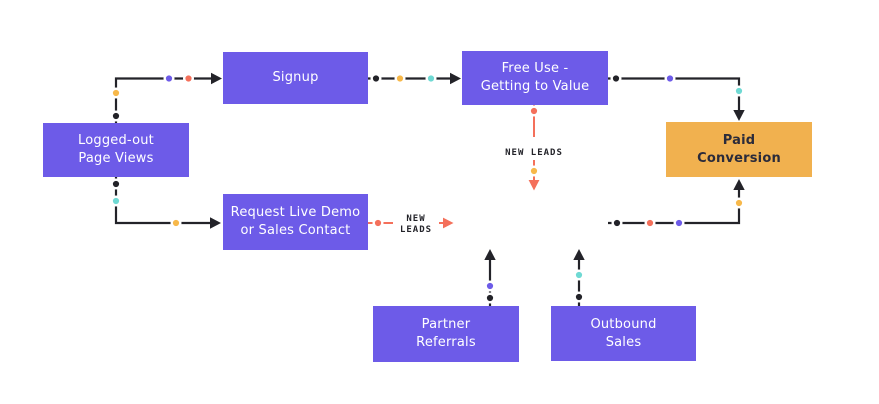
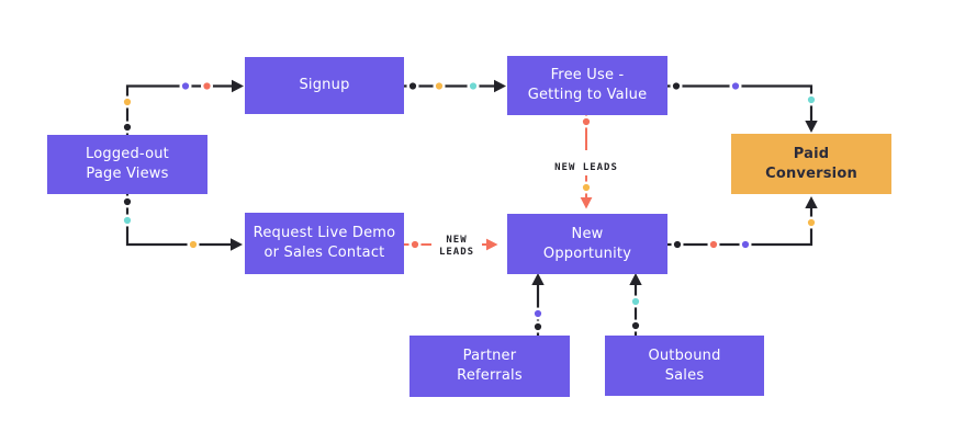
  NEW LEADS
  NEW
  LEADS
  Logged-out
  Page Views
  Signup
  Free Use -
  Getting to Value
  Paid
  Conversion
  Request Live Demo
  or Sales Contact
+ New
+ Opportunity
  Partner
  Referrals
  Outbound
  Sales
